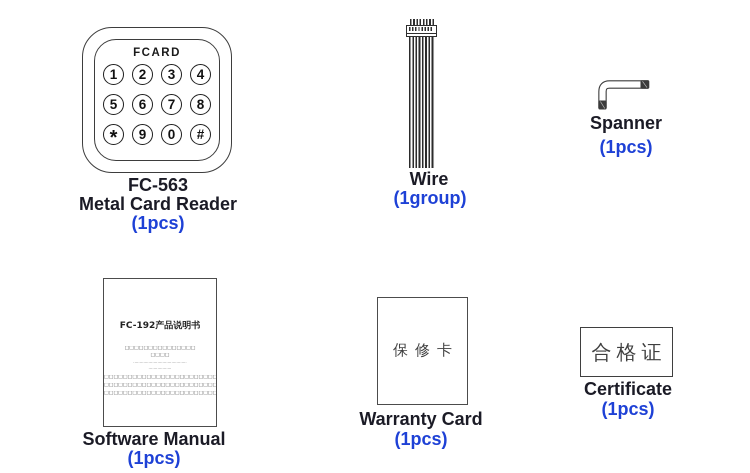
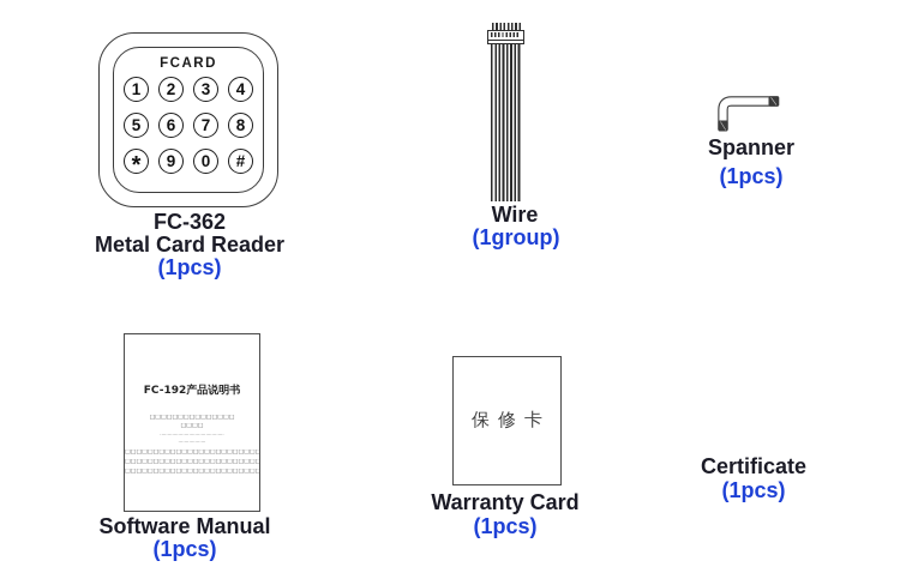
  FCARD
  1
  2
  3
  4
  5
  6
  7
  8
  *
  9
  0
  #
- FC-563
+ FC-362
  Metal Card Reader
  (1pcs)
  Wire
  (1group)
  Spanner
  (1pcs)
  FC-192产品说明书
  Software Manual
  (1pcs)
  保修卡
  Warranty Card
  (1pcs)
- 合格证
  Certificate
  (1pcs)
